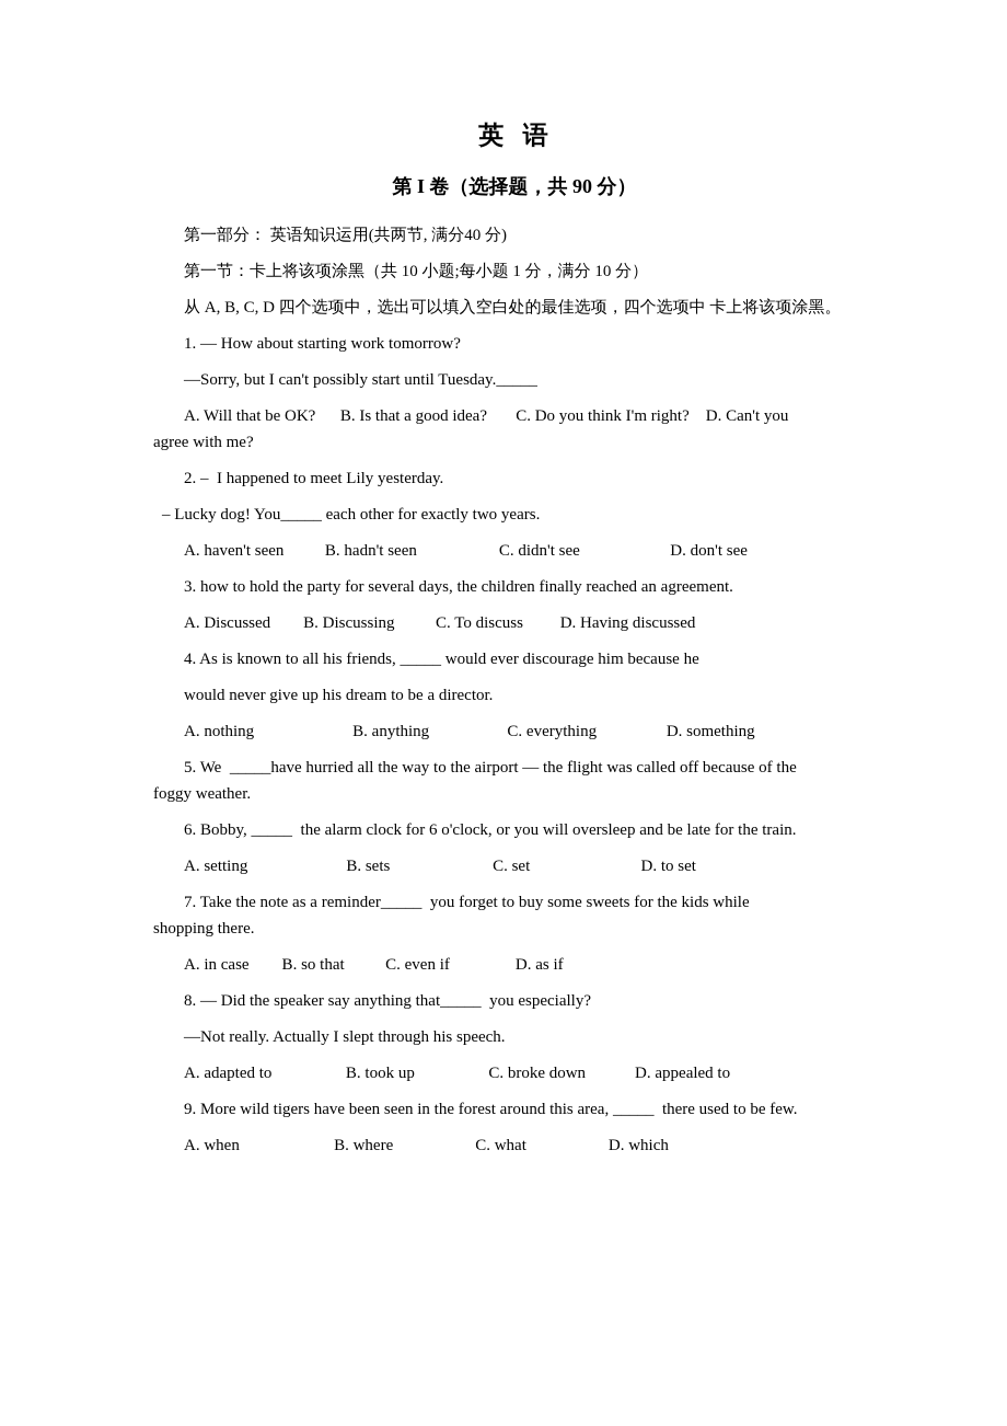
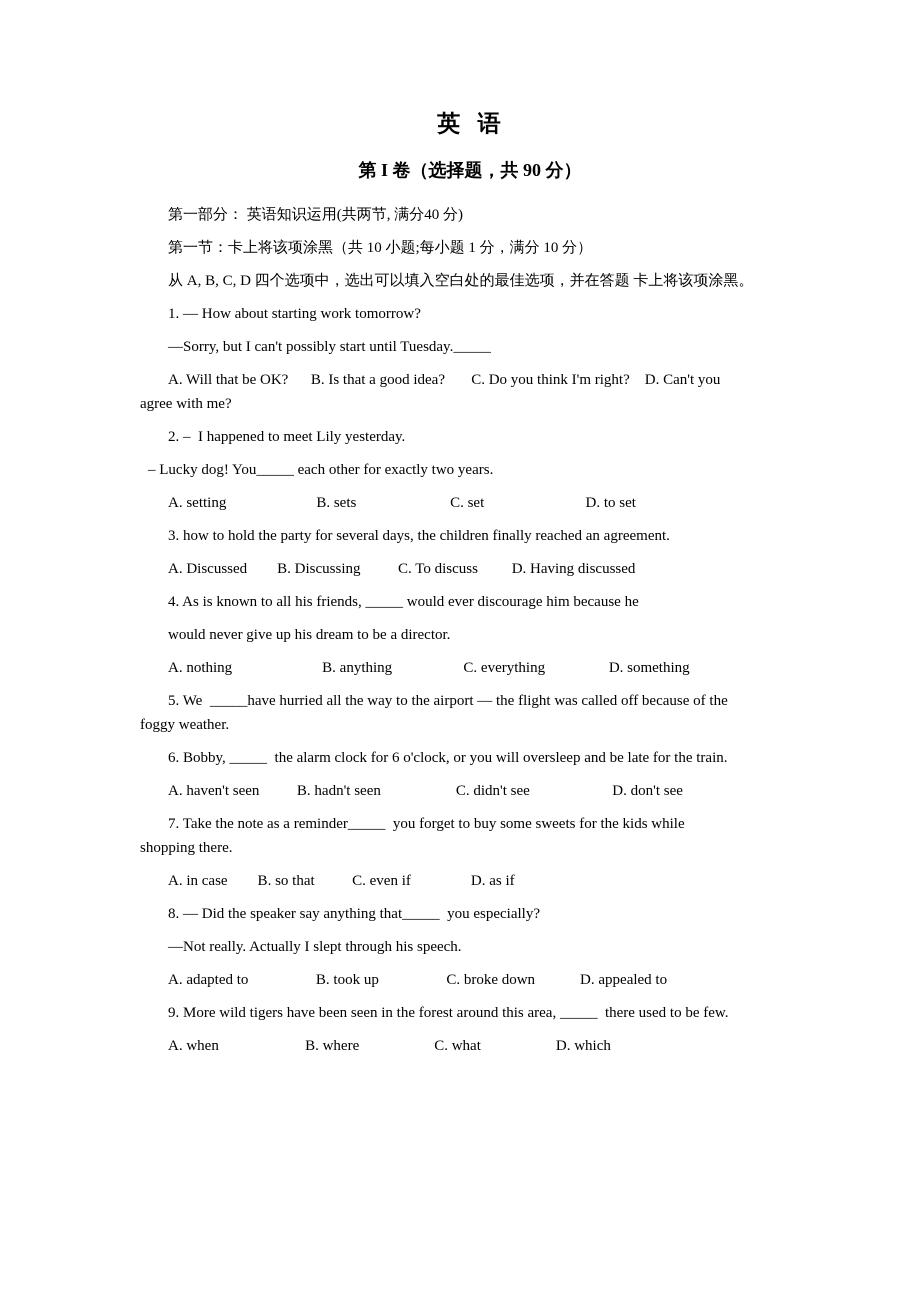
  英 语
  第 I 卷（选择题，共 90 分）
  第一部分： 英语知识运用(共两节, 满分40 分)
  第一节：卡上将该项涂黑（共 10 小题;每小题 1 分，满分 10 分）
- 从 A, B, C, D 四个选项中，选出可以填入空白处的最佳选项，四个选项中 卡上将该项涂黑。
+ 从 A, B, C, D 四个选项中，选出可以填入空白处的最佳选项，并在答题 卡上将该项涂黑。
  1. — How about starting work tomorrow?
  —Sorry, but I can't possibly start until Tuesday._____
  A. Will that be OK? B. Is that a good idea? C. Do you think I'm right? D. Can't you
  agree with me?
  2. – I happened to meet Lily yesterday.
  – Lucky dog! You_____ each other for exactly two years.
- A. haven't seen B. hadn't seen C. didn't see D. don't see
+ A. setting B. sets C. set D. to set
  3. how to hold the party for several days, the children finally reached an agreement.
  A. Discussed B. Discussing C. To discuss D. Having discussed
  4. As is known to all his friends, _____ would ever discourage him because he
  would never give up his dream to be a director.
  A. nothing B. anything C. everything D. something
  5. We _____have hurried all the way to the airport — the flight was called off because of the
  foggy weather.
  6. Bobby, _____ the alarm clock for 6 o'clock, or you will oversleep and be late for the train.
- A. setting B. sets C. set D. to set
+ A. haven't seen B. hadn't seen C. didn't see D. don't see
  7. Take the note as a reminder_____ you forget to buy some sweets for the kids while
  shopping there.
  A. in case B. so that C. even if D. as if
  8. — Did the speaker say anything that_____ you especially?
  —Not really. Actually I slept through his speech.
  A. adapted to B. took up C. broke down D. appealed to
  9. More wild tigers have been seen in the forest around this area, _____ there used to be few.
  A. when B. where C. what D. which
